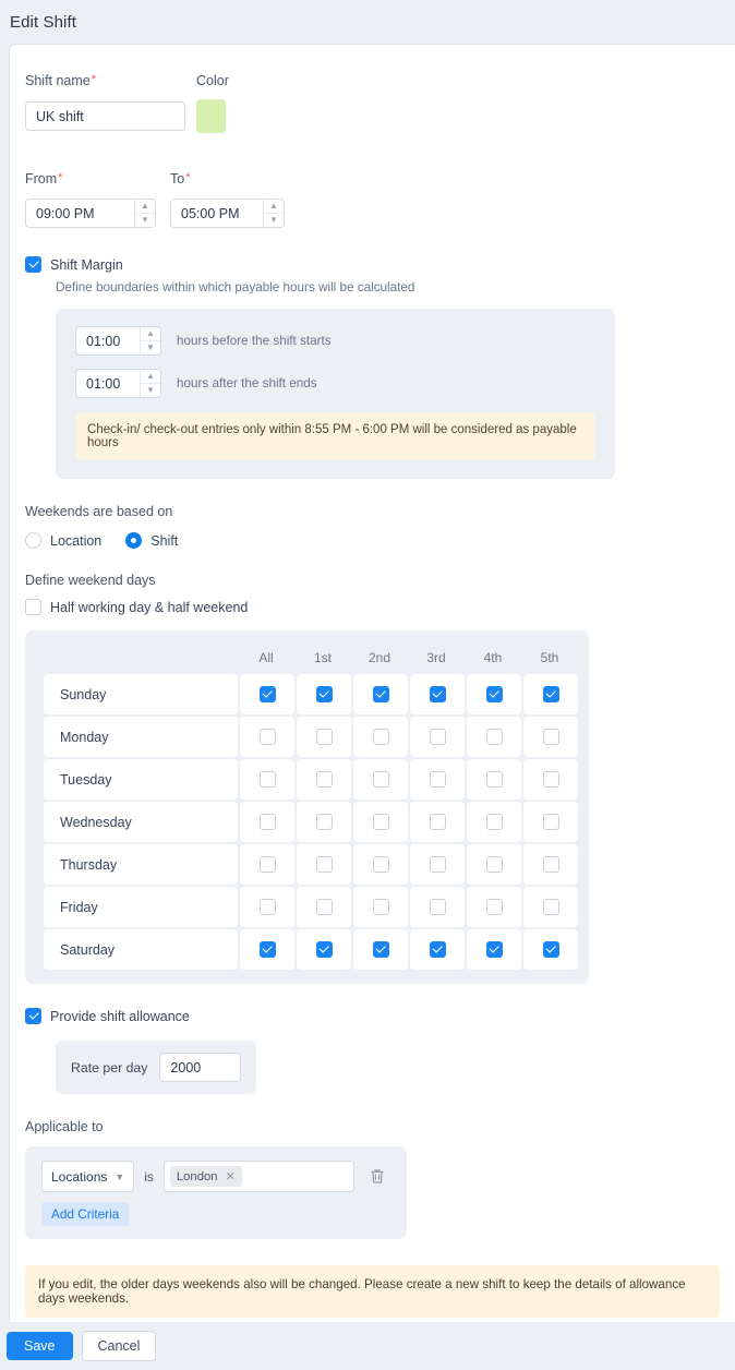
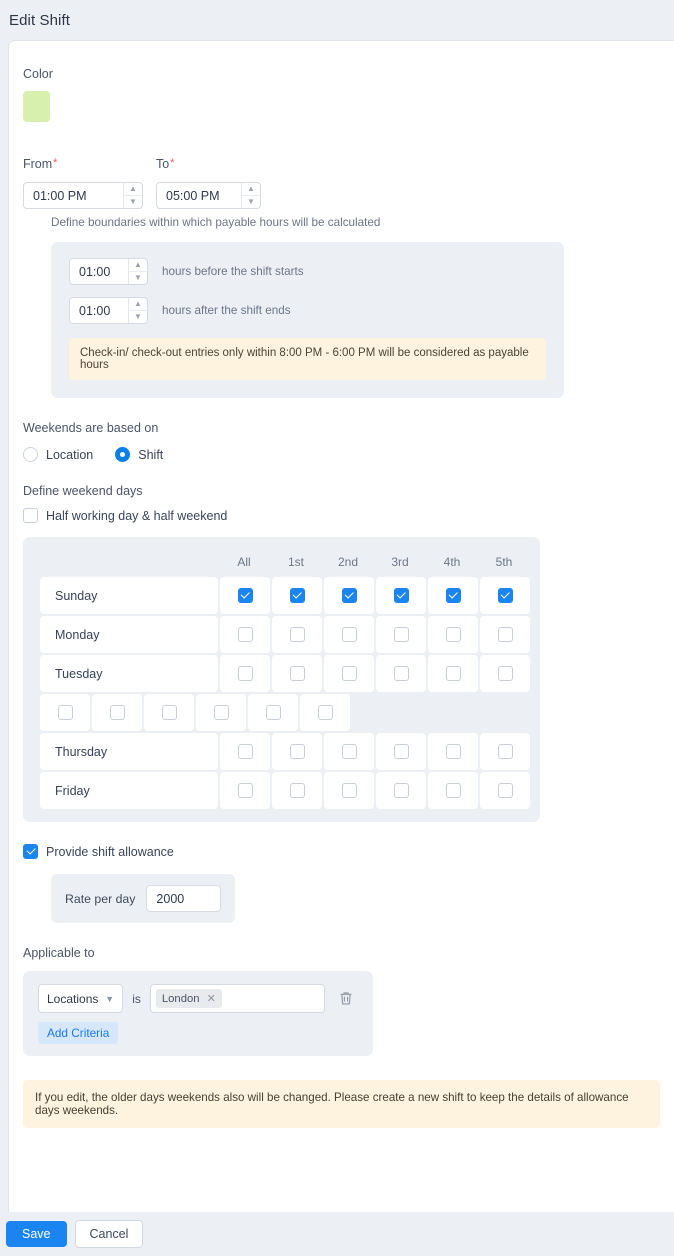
  Edit Shift
- Shift name*
- UK shift
  Color
  From*
- 09:00 PM
+ 01:00 PM
  ▲
  ▼
  To*
  05:00 PM
  ▲
  ▼
- Shift Margin
  Define boundaries within which payable hours will be calculated
  01:00
  ▲
  ▼
  hours before the shift starts
  01:00
  ▲
  ▼
  hours after the shift ends
- Check-in/ check-out entries only within 8:55 PM - 6:00 PM will be considered as payable hours
+ Check-in/ check-out entries only within 8:00 PM - 6:00 PM will be considered as payable hours
  Weekends are based on
  Location
  Shift
  Define weekend days
  Half working day & half weekend
  All
  1st
  2nd
  3rd
  4th
  5th
  Sunday
  Monday
  Tuesday
- Wednesday
  Thursday
  Friday
- Saturday
  Provide shift allowance
  Rate per day
  2000
  Applicable to
  Locations
  ▼
  is
  London
  ✕
  Add Criteria
  If you edit, the older days weekends also will be changed. Please create a new shift to keep the details of allowance days weekends.
  Save
  Cancel
